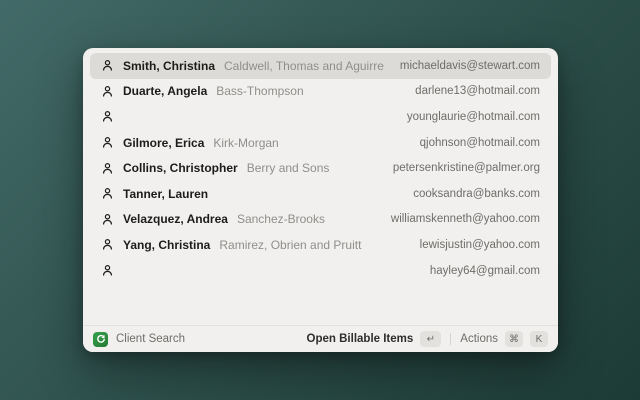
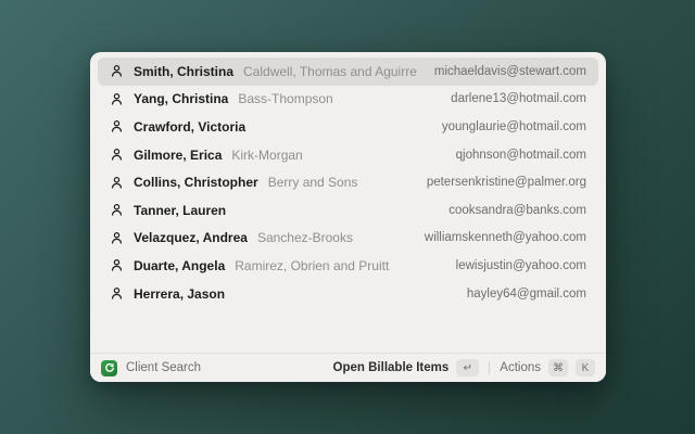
  Smith, Christina
  Caldwell, Thomas and Aguirre
  michaeldavis@stewart.com
- Duarte, Angela
+ Yang, Christina
  Bass-Thompson
  darlene13@hotmail.com
+ Crawford, Victoria
  younglaurie@hotmail.com
  Gilmore, Erica
  Kirk-Morgan
  qjohnson@hotmail.com
  Collins, Christopher
  Berry and Sons
  petersenkristine@palmer.org
  Tanner, Lauren
  cooksandra@banks.com
  Velazquez, Andrea
  Sanchez-Brooks
  williamskenneth@yahoo.com
- Yang, Christina
+ Duarte, Angela
  Ramirez, Obrien and Pruitt
  lewisjustin@yahoo.com
+ Herrera, Jason
  hayley64@gmail.com
  Client Search
  Open Billable Items
  ↵
  Actions
  ⌘
  K
